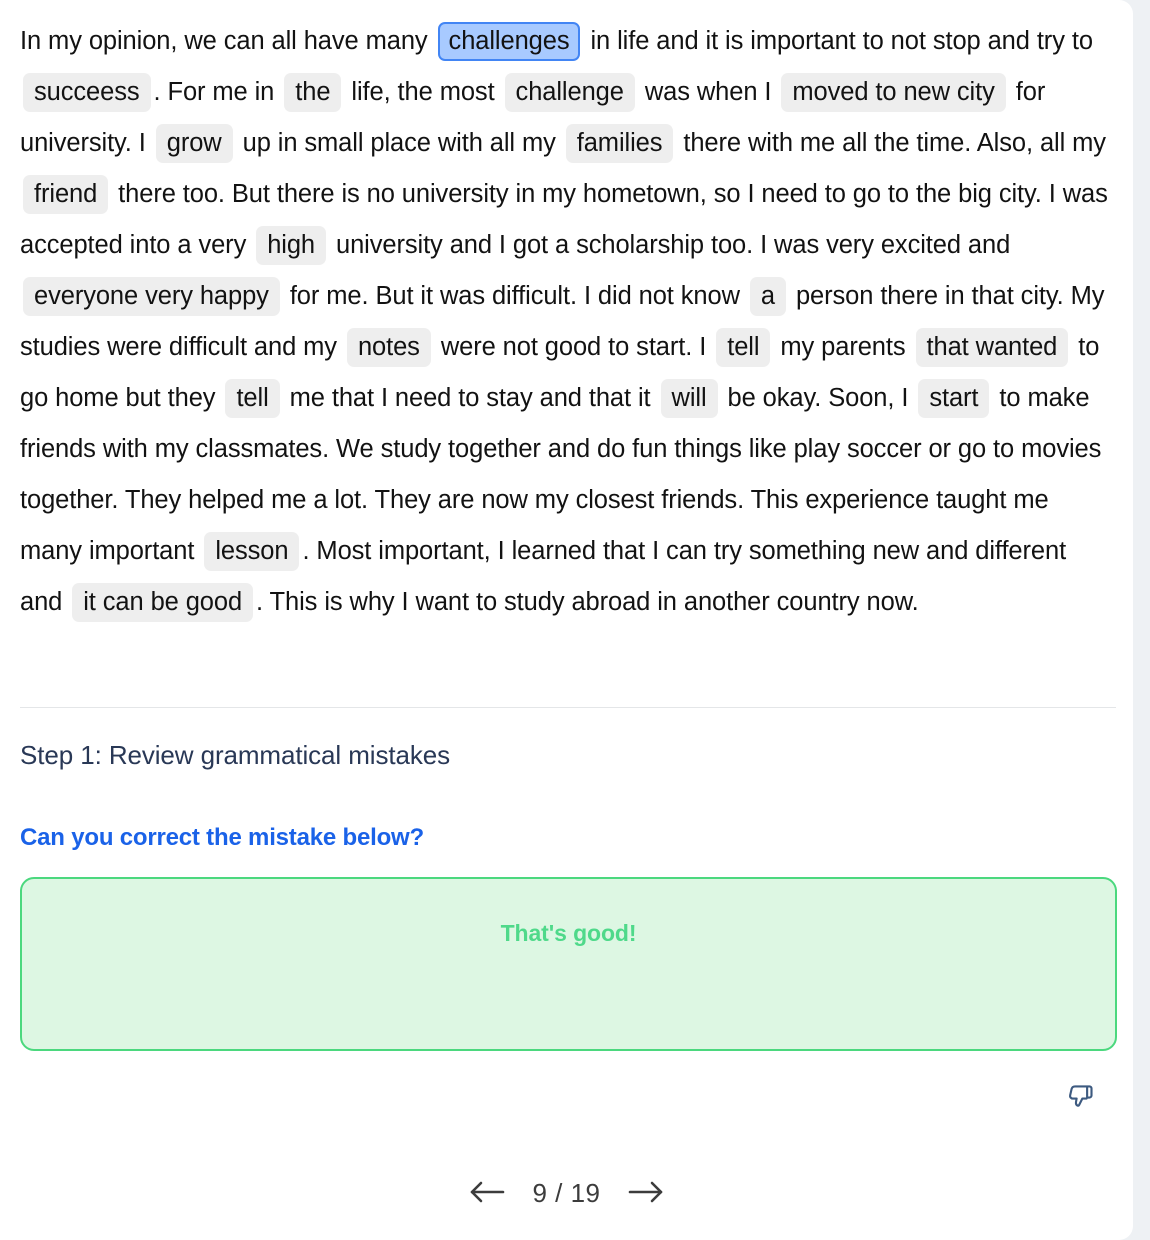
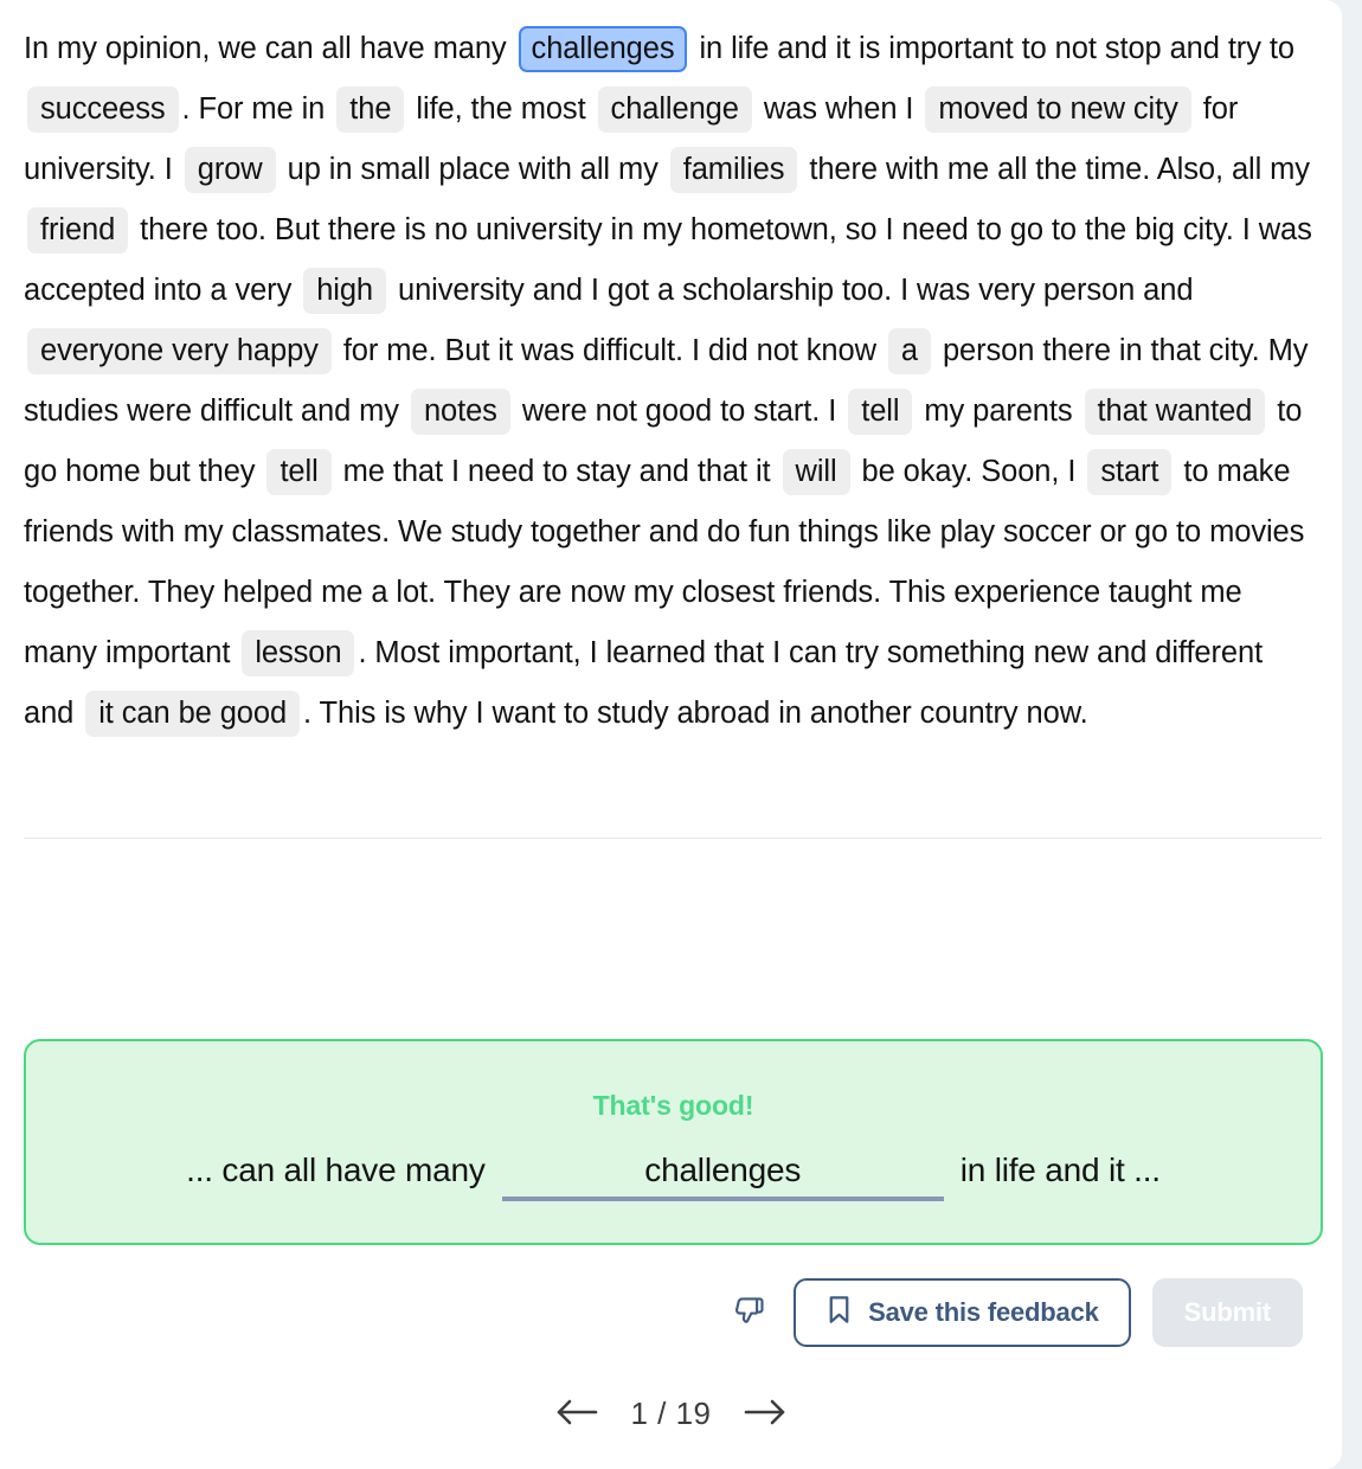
- In my opinion, we can all have many challenges in life and it is important to not stop and try to succeess . For me in the life, the most challenge was when I moved to new city for university. I grow up in small place with all my families there with me all the time. Also, all my friend there too. But there is no university in my hometown, so I need to go to the big city. I was accepted into a very high university and I got a scholarship too. I was very excited and everyone very happy for me. But it was difficult. I did not know a person there in that city. My studies were difficult and my notes were not good to start. I tell my parents that wanted to go home but they tell me that I need to stay and that it will be okay. Soon, I start to make friends with my classmates. We study together and do fun things like play soccer or go to movies together. They helped me a lot. They are now my closest friends. This experience taught me many important lesson . Most important, I learned that I can try something new and different and it can be good . This is why I want to study abroad in another country now.
+ In my opinion, we can all have many challenges in life and it is important to not stop and try to succeess . For me in the life, the most challenge was when I moved to new city for university. I grow up in small place with all my families there with me all the time. Also, all my friend there too. But there is no university in my hometown, so I need to go to the big city. I was accepted into a very high university and I got a scholarship too. I was very person and everyone very happy for me. But it was difficult. I did not know a person there in that city. My studies were difficult and my notes were not good to start. I tell my parents that wanted to go home but they tell me that I need to stay and that it will be okay. Soon, I start to make friends with my classmates. We study together and do fun things like play soccer or go to movies together. They helped me a lot. They are now my closest friends. This experience taught me many important lesson . Most important, I learned that I can try something new and different and it can be good . This is why I want to study abroad in another country now.
- Step 1: Review grammatical mistakes
- Can you correct the mistake below?
  That's good!
+ ... can all have many challenges in life and it ...
+ Save this feedback
+ Submit
- 9 / 19
+ 1 / 19
